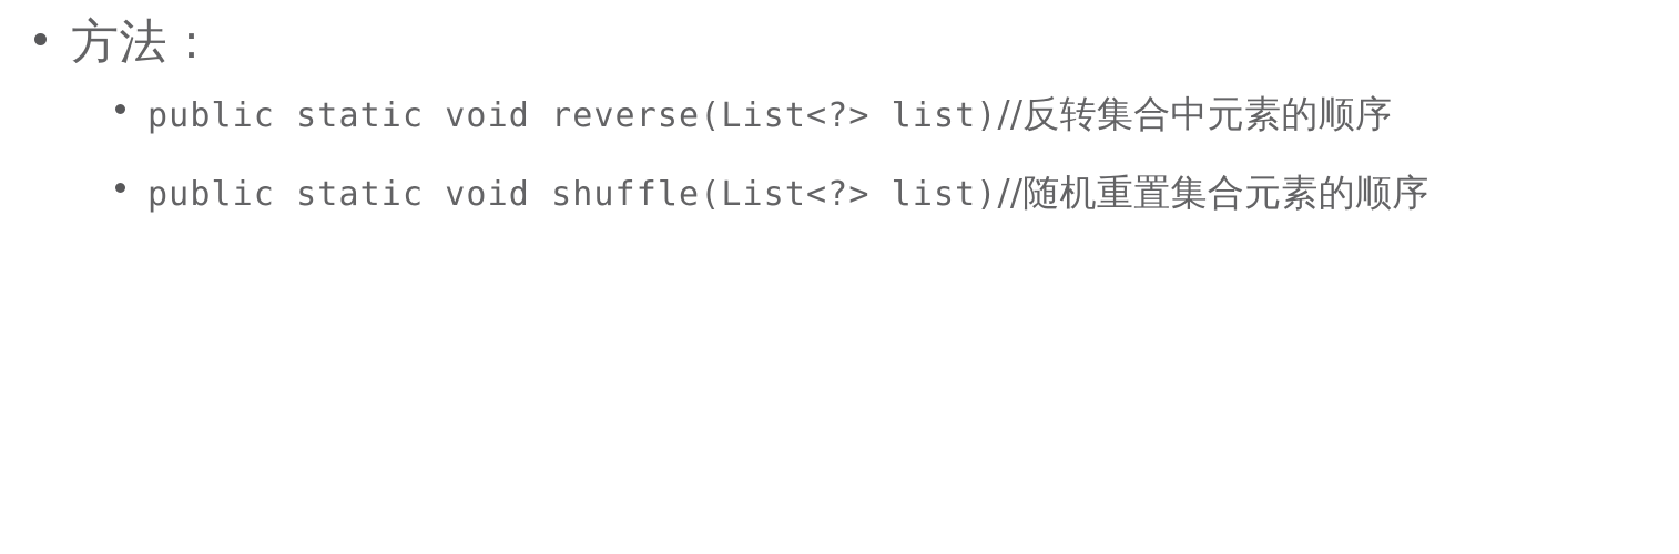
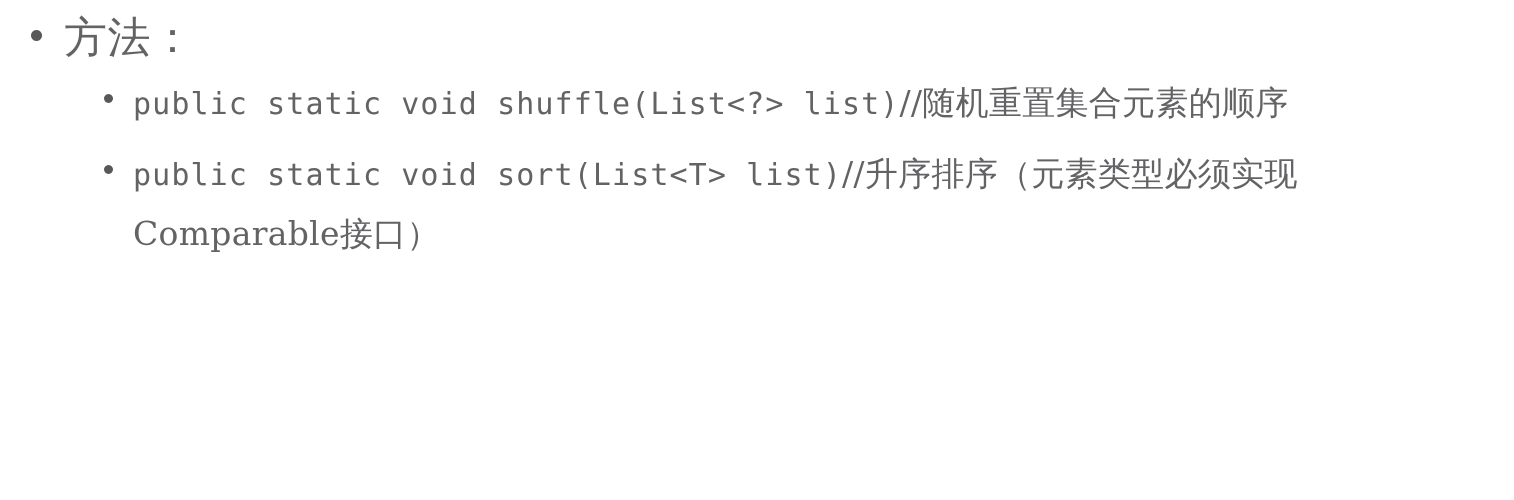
  方法：
- public static void reverse(List<?> list)//反转集合中元素的顺序
  public static void shuffle(List<?> list)//随机重置集合元素的顺序
+ public static void sort(List<T> list)//升序排序（元素类型必须实现Comparable接口）
